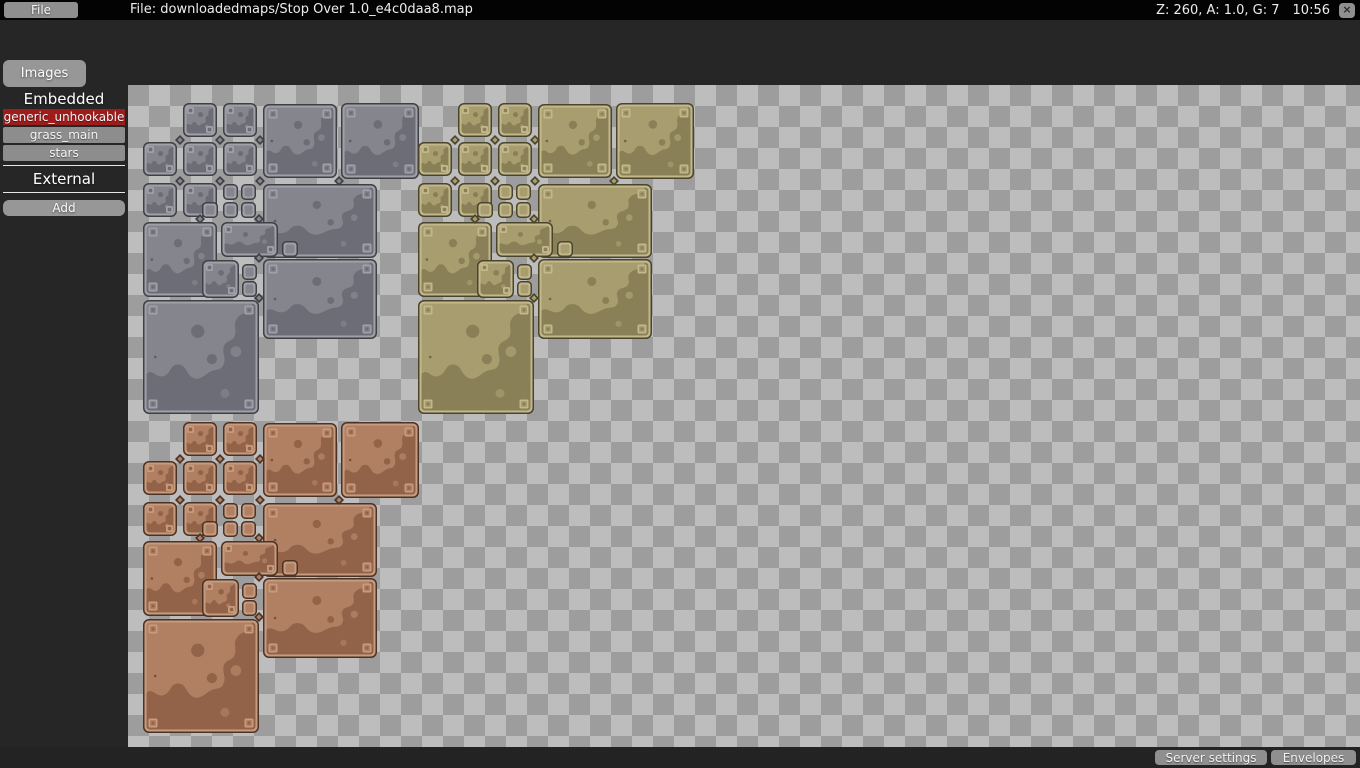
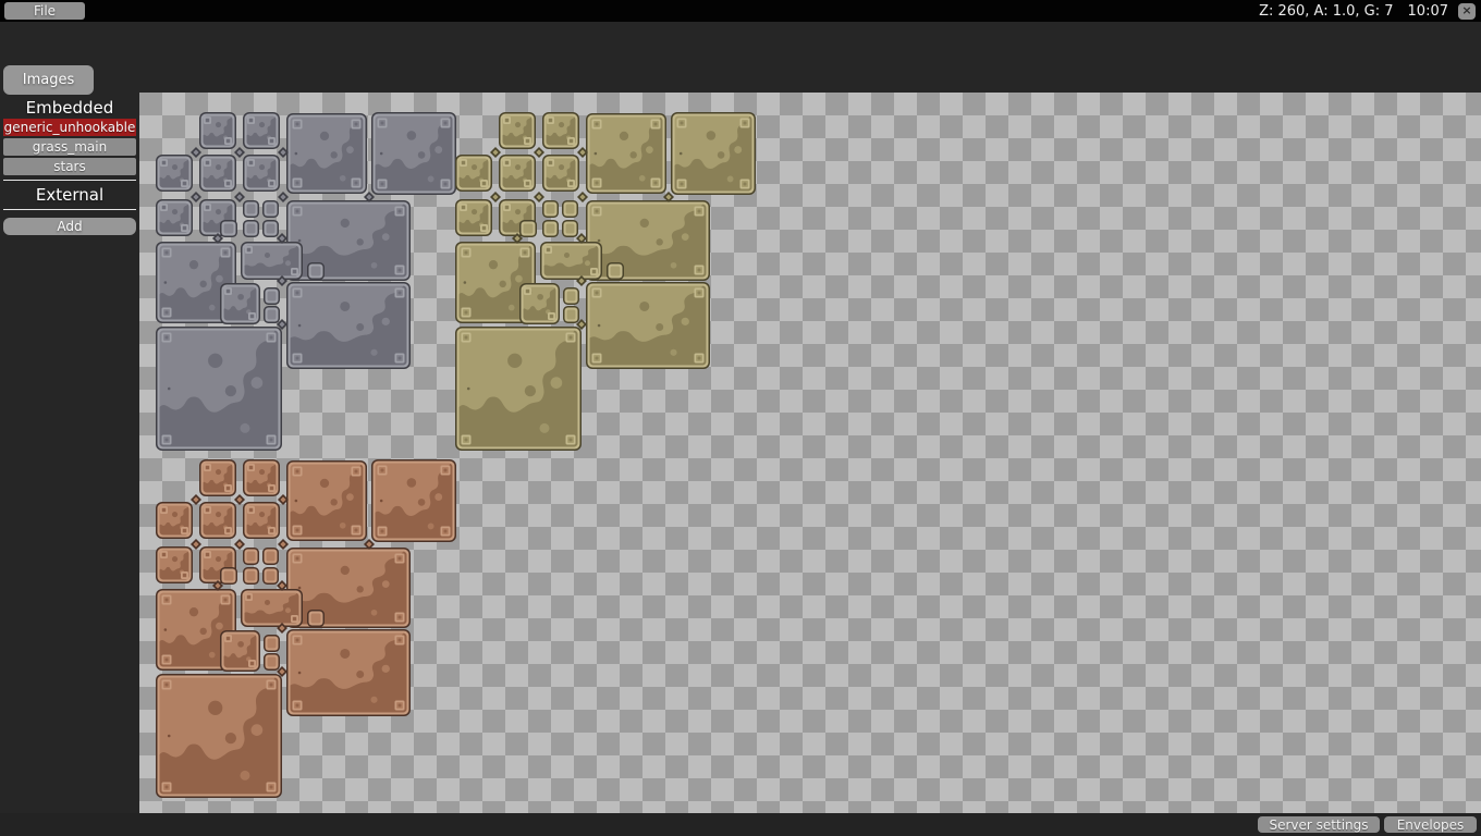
  File
- File: downloadedmaps/Stop Over 1.0_e4c0daa8.map
  Z: 260, A: 1.0, G: 7
- 10:56
+ 10:07
  ×
  Images
  Embedded
  generic_unhookable
  grass_main
  stars
  External
  Add
  Server settings
  Envelopes
